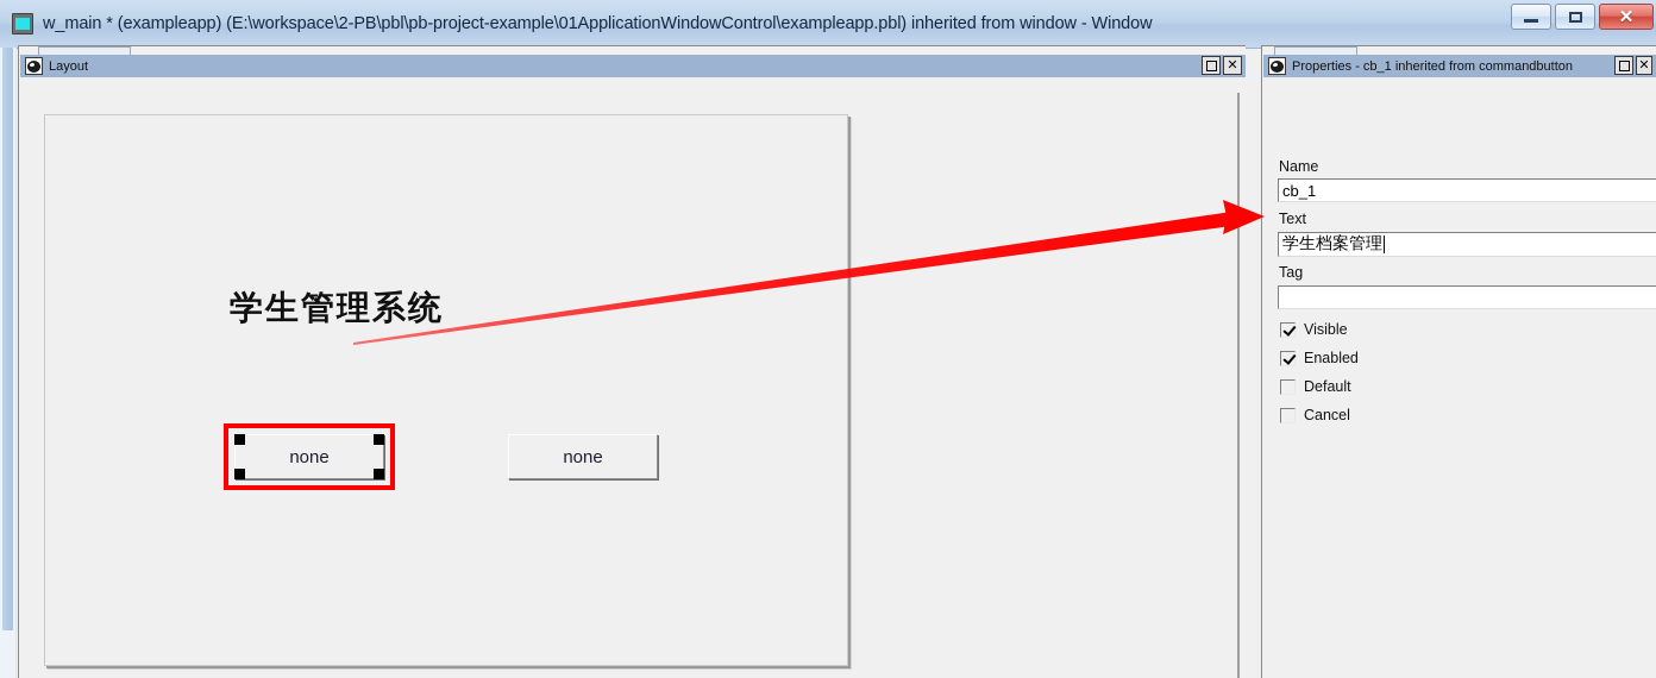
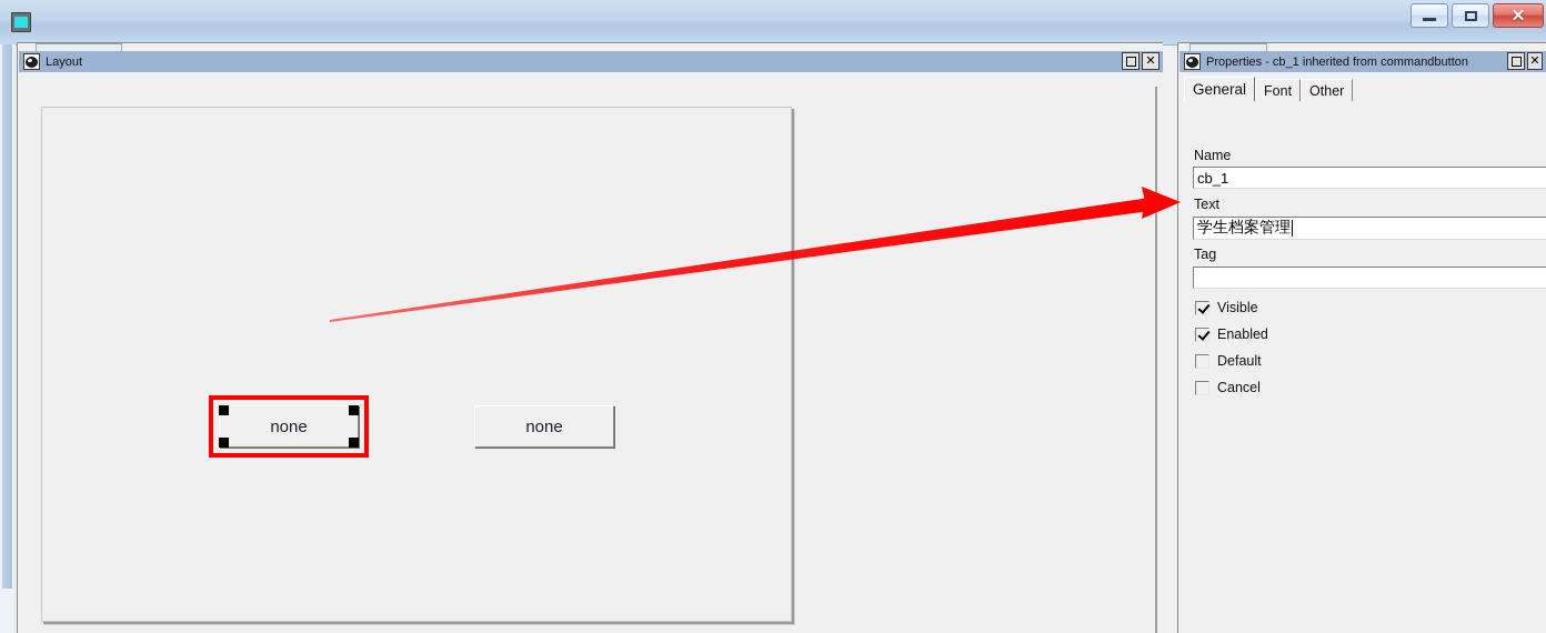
- w_main * (exampleapp) (E:\workspace\2-PB\pbl\pb-project-example\01ApplicationWindowControl\exampleapp.pbl) inherited from window - Window
  ✕
  Layout
  ✕
- 学生管理系统
  none
  none
  Properties - cb_1 inherited from commandbutton
  ✕
+ General
+ Font
+ Other
  Name
  cb_1
  Text
  学生档案管理
  Tag
  Visible
  Enabled
  Default
  Cancel
